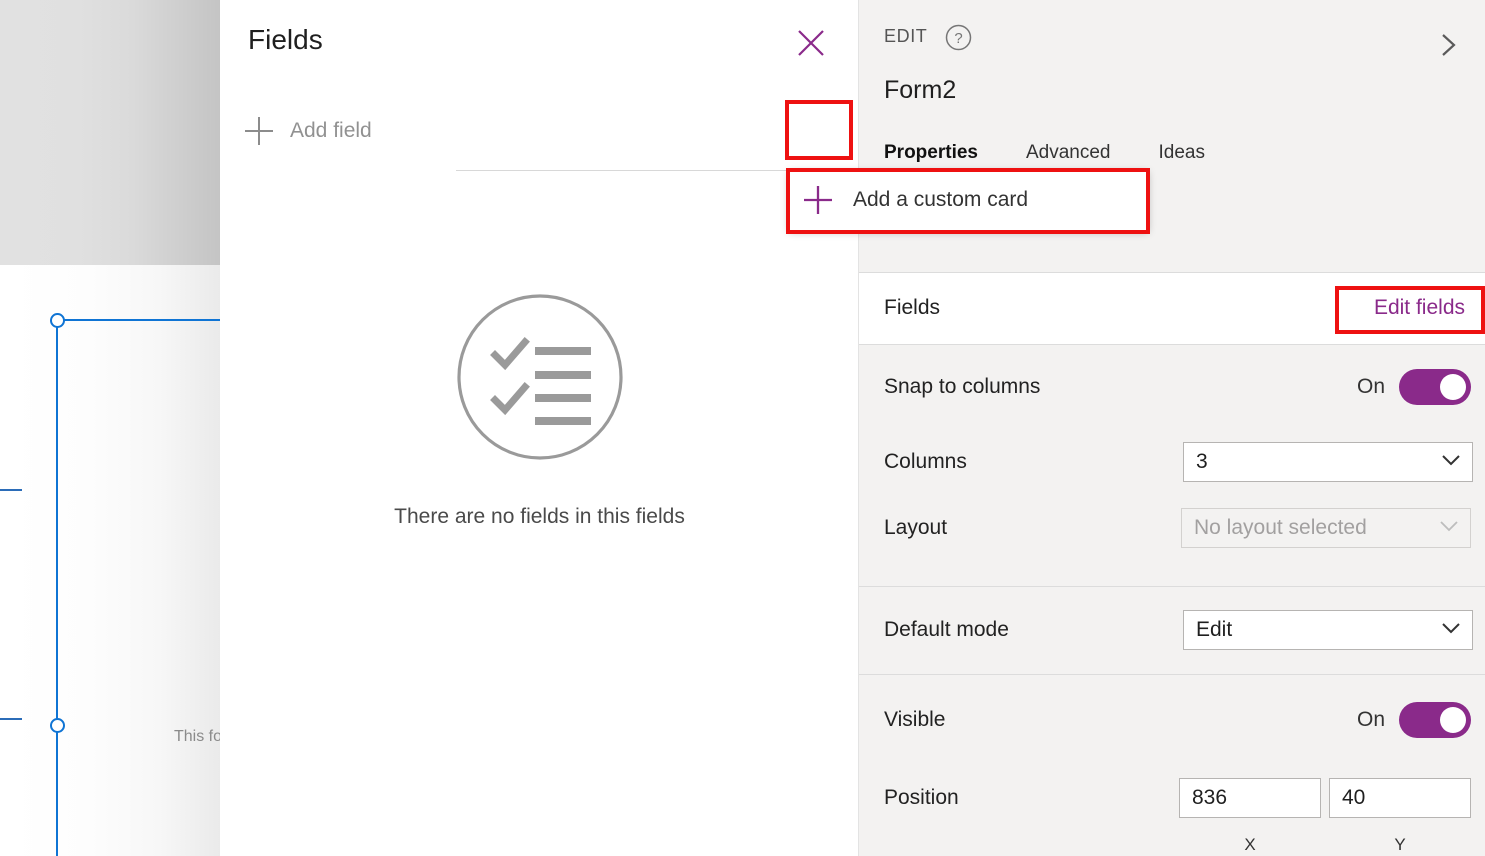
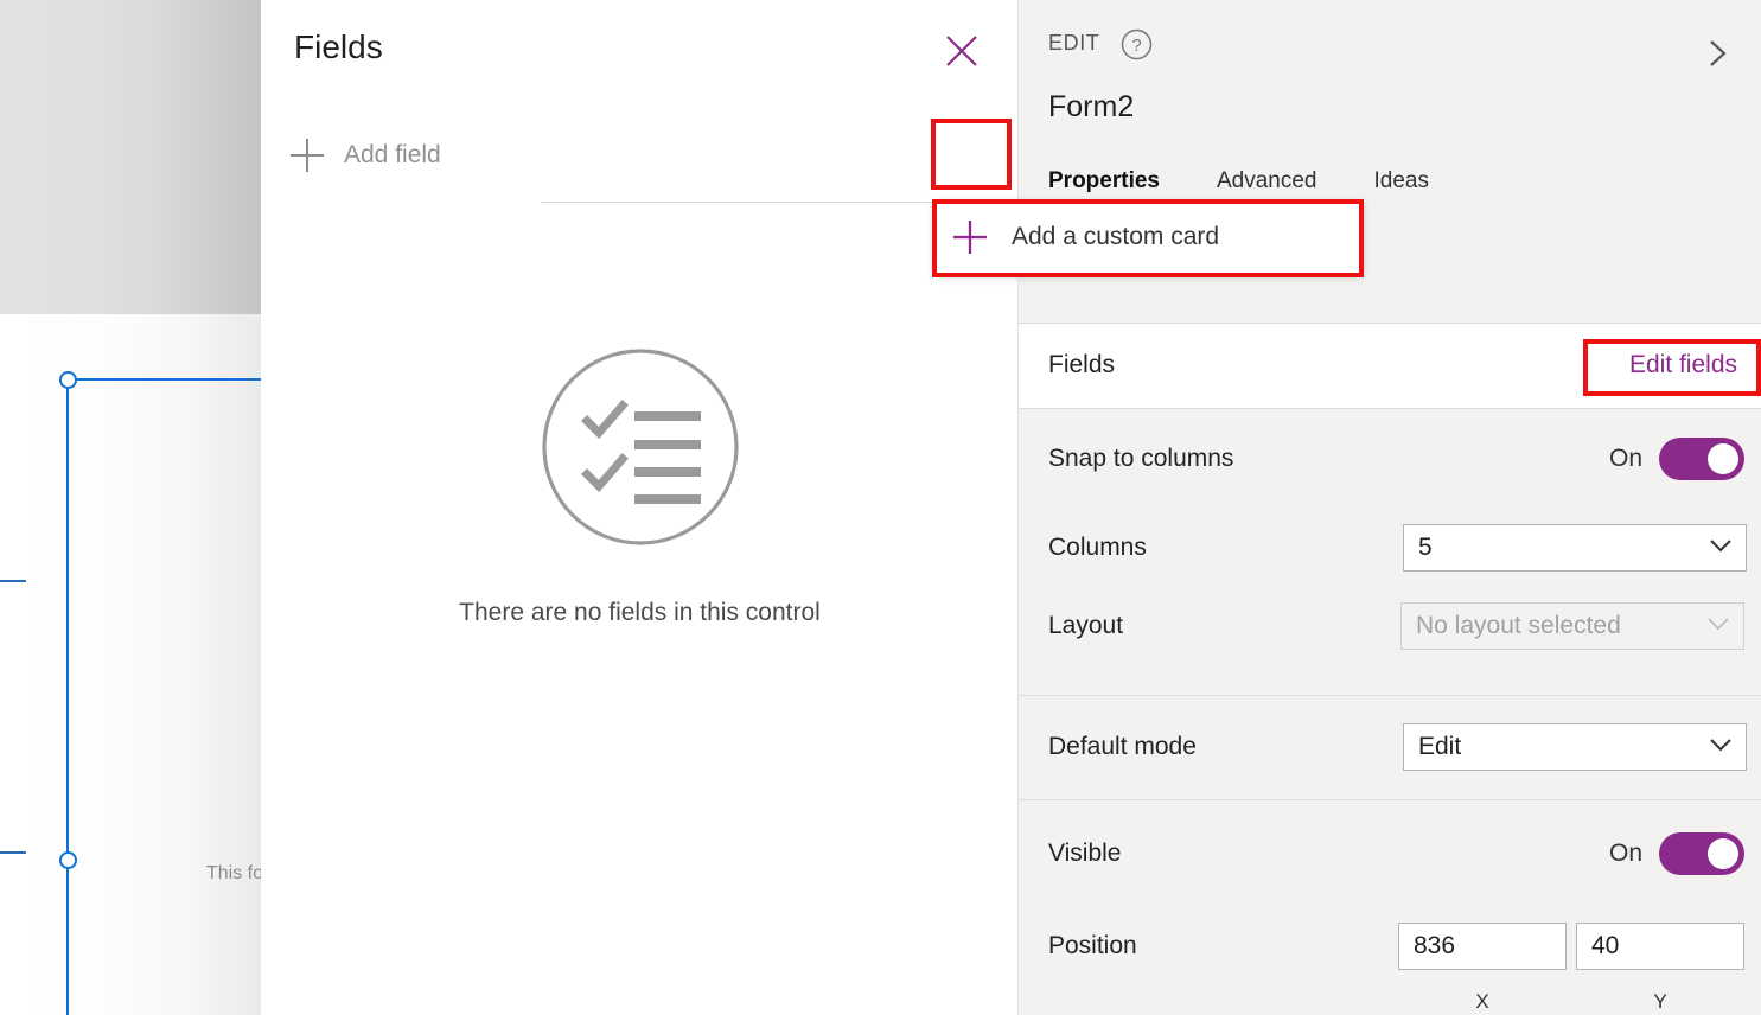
  This fo
  Fields
  Add field
- There are no fields in this fields
+ There are no fields in this control
  Add a custom card
  EDIT
  ?
  Form2
  Properties
  Advanced
  Ideas
  Fields
  Edit fields
  Snap to columns
  On
  Columns
- 3
+ 5
  Layout
  No layout selected
  Default mode
  Edit
  Visible
  On
  Position
  836
  40
  X
  Y
